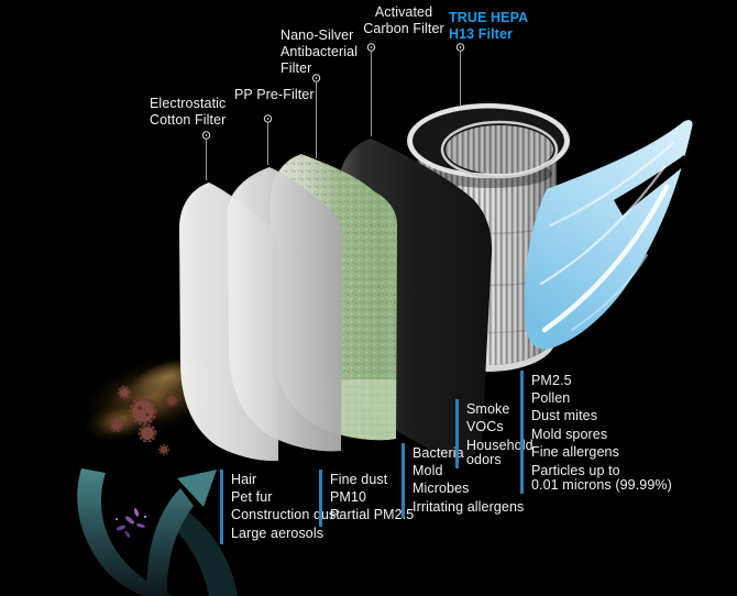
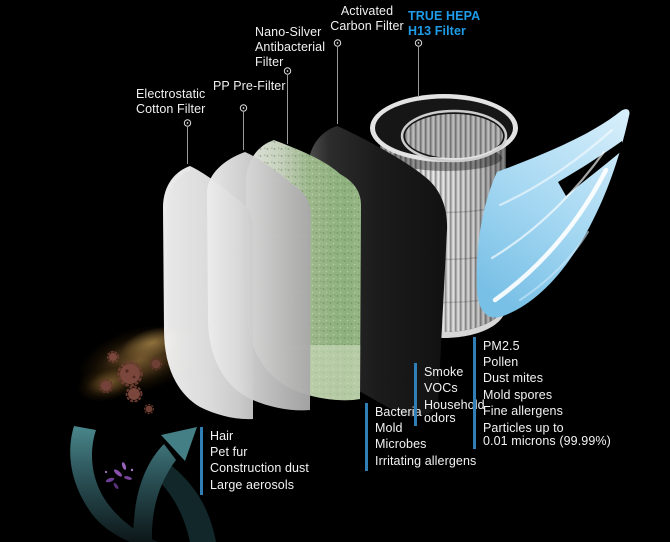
  Electrostatic
  Cotton Filter
  PP Pre-Filter
  Nano-Silver
  Antibacterial
  Filter
  Activated
  Carbon Filter
  TRUE HEPA
  H13 Filter
  Hair
  Pet fur
  Construction dust
  Large aerosols
- Fine dust
- PM10
- Partial PM2.5
  Bacteria
  Mold
  Microbes
  Irritating allergens
  Smoke
  VOCs
  Household
  odors
  PM2.5
  Pollen
  Dust mites
  Mold spores
  Fine allergens
  Particles up to
  0.01 microns (99.99%)
